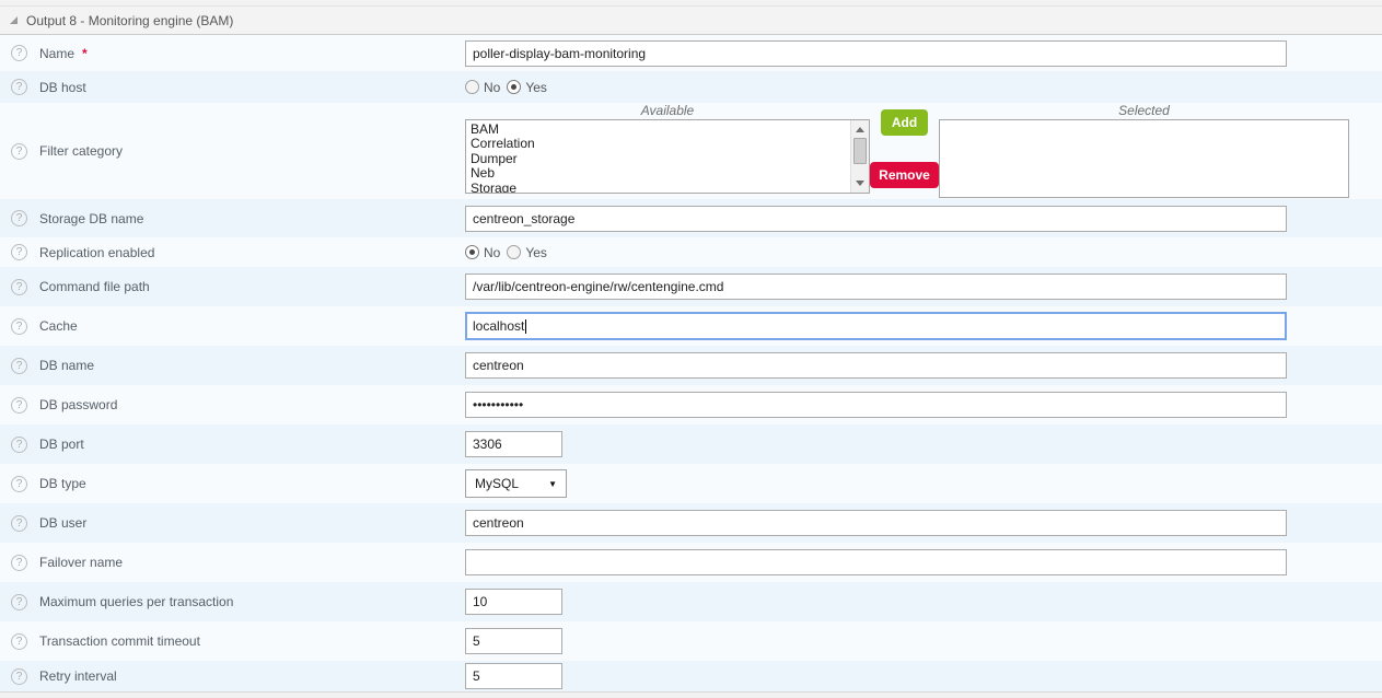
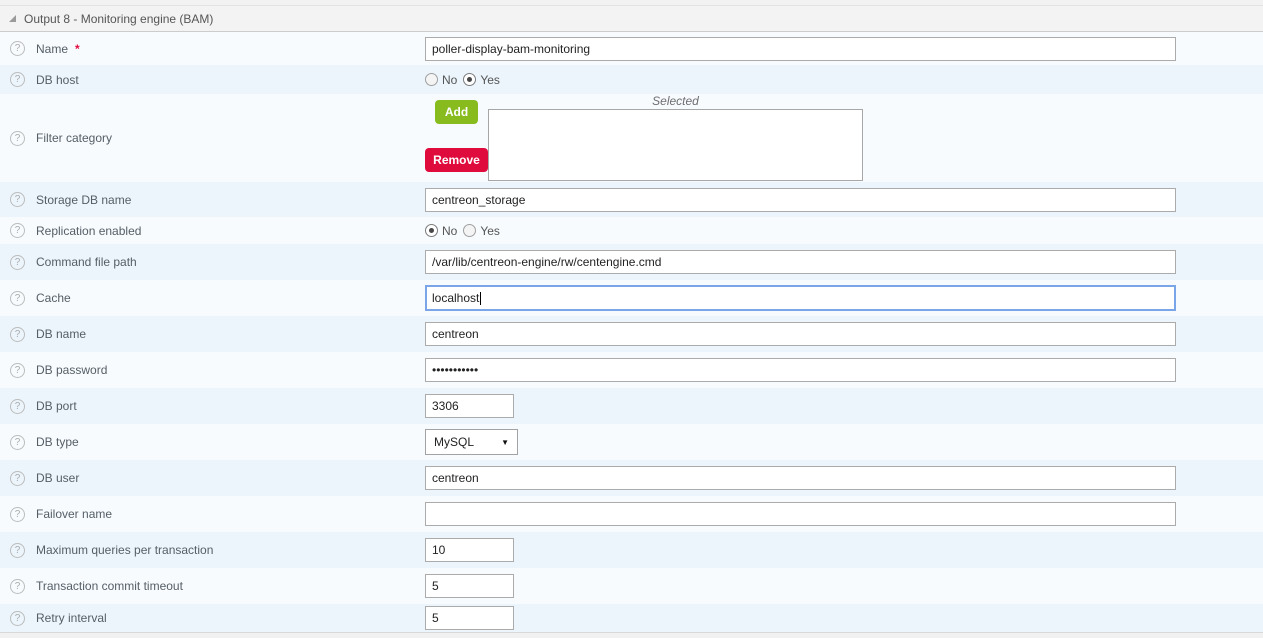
  Output 8 - Monitoring engine (BAM)
  ?
  Name
  *
  poller-display-bam-monitoring
  ?
  DB host
  No
  Yes
  ?
  Filter category
- Available
- BAM
- Correlation
- Dumper
- Neb
- Storage
  Add
  Remove
  Selected
  ?
  Storage DB name
  centreon_storage
  ?
  Replication enabled
  No
  Yes
  ?
  Command file path
  /var/lib/centreon-engine/rw/centengine.cmd
  ?
  Cache
  localhost
  ?
  DB name
  centreon
  ?
  DB password
  •••••••••••
  ?
  DB port
  3306
  ?
  DB type
  MySQL
  ▼
  ?
  DB user
  centreon
  ?
  Failover name
  ?
  Maximum queries per transaction
  10
  ?
  Transaction commit timeout
  5
  ?
  Retry interval
  5
